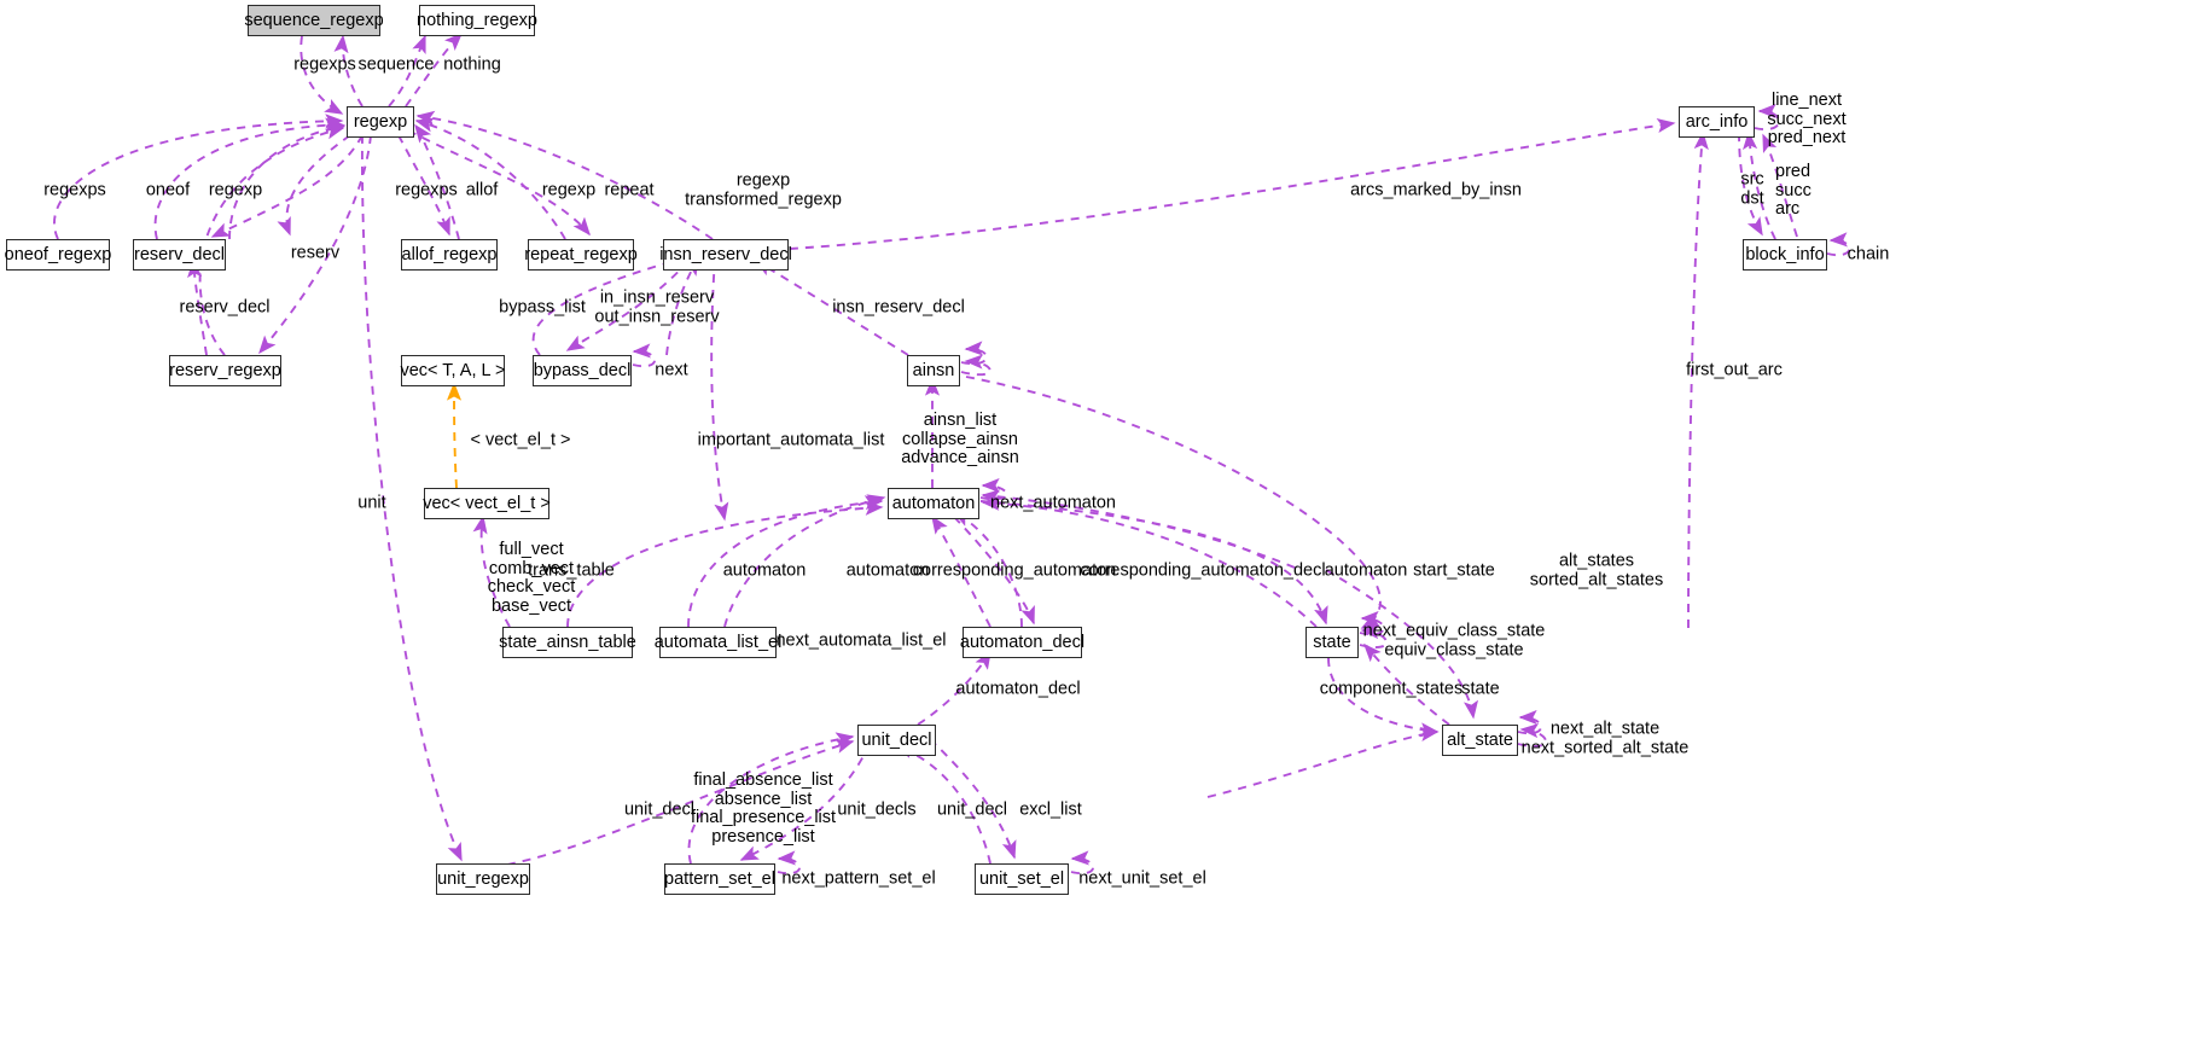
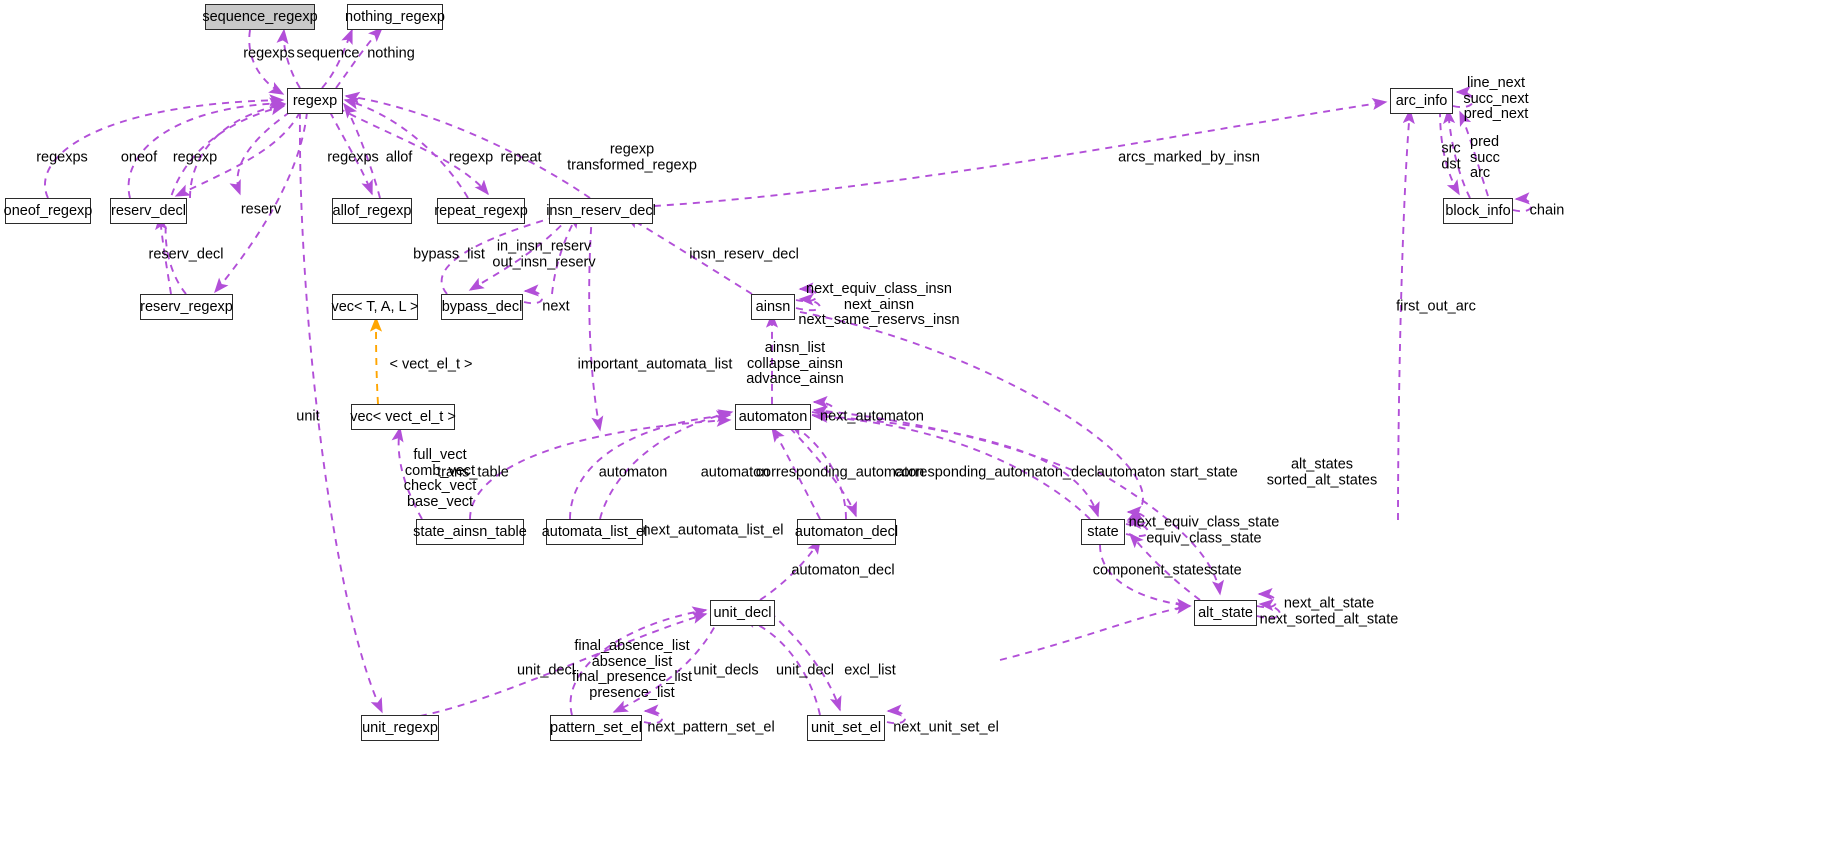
  sequence_regexp
  nothing_regexp
  regexp
  arc_info
  oneof_regexp
  reserv_decl
  allof_regexp
  repeat_regexp
  insn_reserv_decl
  block_info
  reserv_regexp
  vec< T, A, L >
  bypass_decl
  ainsn
  vec< vect_el_t >
  automaton
  state_ainsn_table
  automata_list_el
  automaton_decl
  state
  alt_state
  unit_decl
  unit_regexp
  pattern_set_el
  unit_set_el
  regexps
  sequence
  nothing
  line_next
  succ_next
  pred_next
  regexps
  oneof
  regexp
  reserv
  regexps
  allof
  regexp
  repeat
  regexp
  transformed_regexp
  arcs_marked_by_insn
  src
  dst
  pred
  succ
  arc
  chain
  reserv_decl
  bypass_list
  in_insn_reserv
  out_insn_reserv
  insn_reserv_decl
  next
+ next_equiv_class_insn
+ next_ainsn
+ next_same_reservs_insn
  first_out_arc
  < vect_el_t >
  important_automata_list
  ainsn_list
  collapse_ainsn
  advance_ainsn
  unit
  next_automaton
  full_vect
  comb_vect
  check_vect
  base_vect
  trans_table
  automaton
  automaton
  corresponding_automaton
  corresponding_automaton_decl
  automaton
  start_state
  alt_states
  sorted_alt_states
  next_equiv_class_state
  equiv_class_state
  next_automata_list_el
  component_states
  state
  automaton_decl
  next_alt_state
  next_sorted_alt_state
  unit_decl
  final_absence_list
  absence_list
  final_presence_list
  presence_list
  unit_decls
  unit_decl
  excl_list
  next_pattern_set_el
  next_unit_set_el
